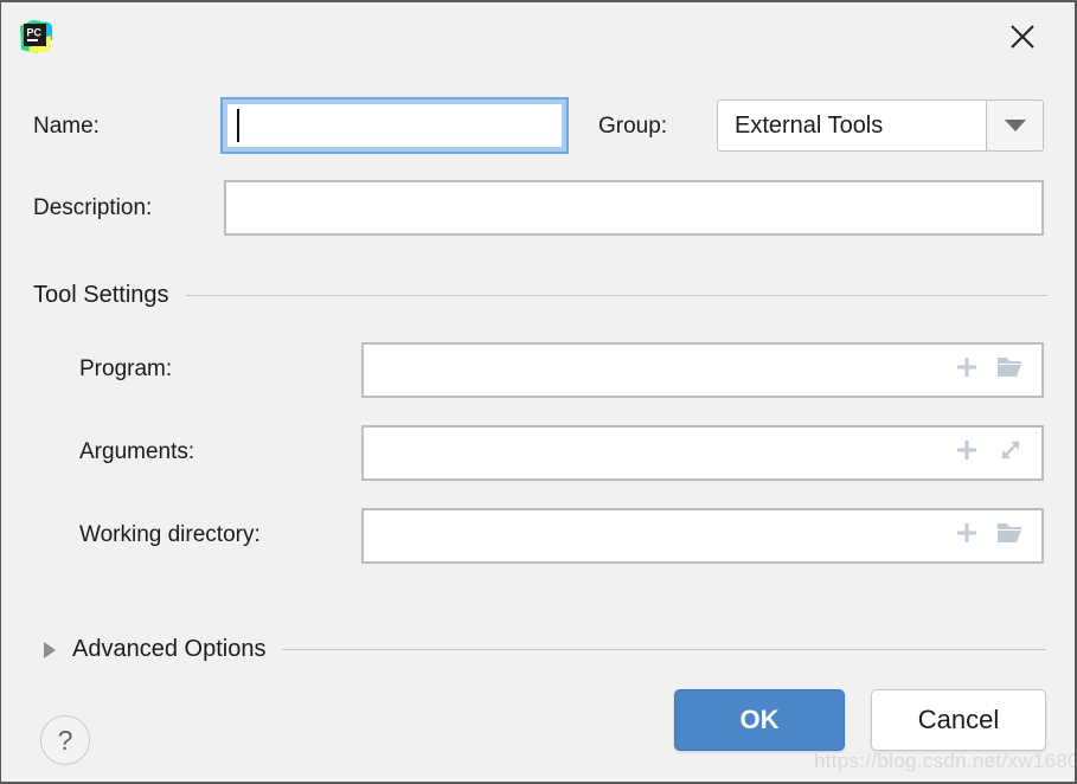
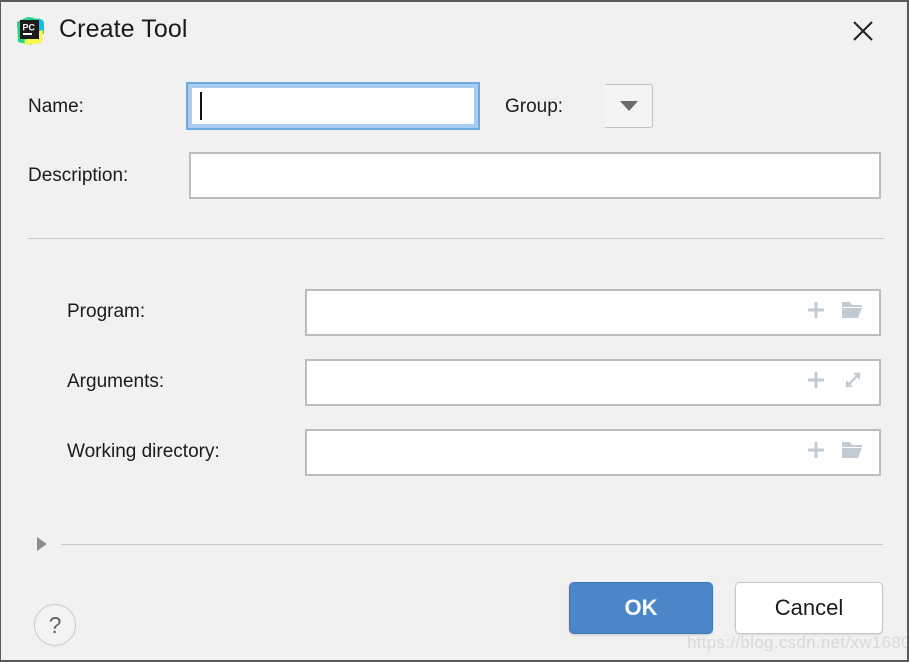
  PC
+ Create Tool
  Name:
  Group:
- External Tools
  Description:
- Tool Settings
  Program:
  Arguments:
  Working directory:
- Advanced Options
  ?
  OK
  Cancel
  https://blog.csdn.net/xw1680
